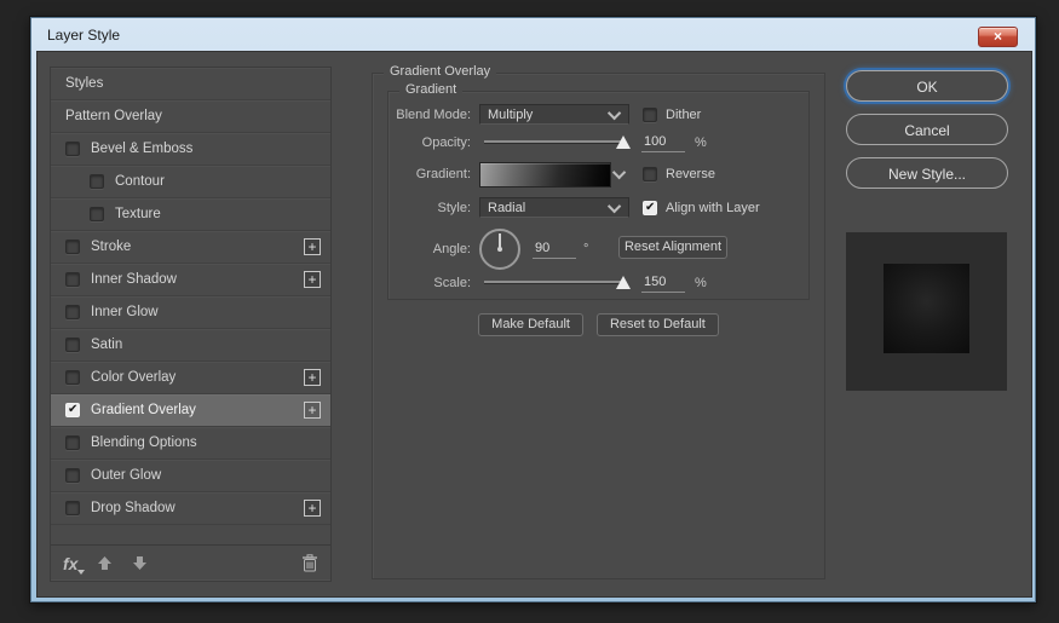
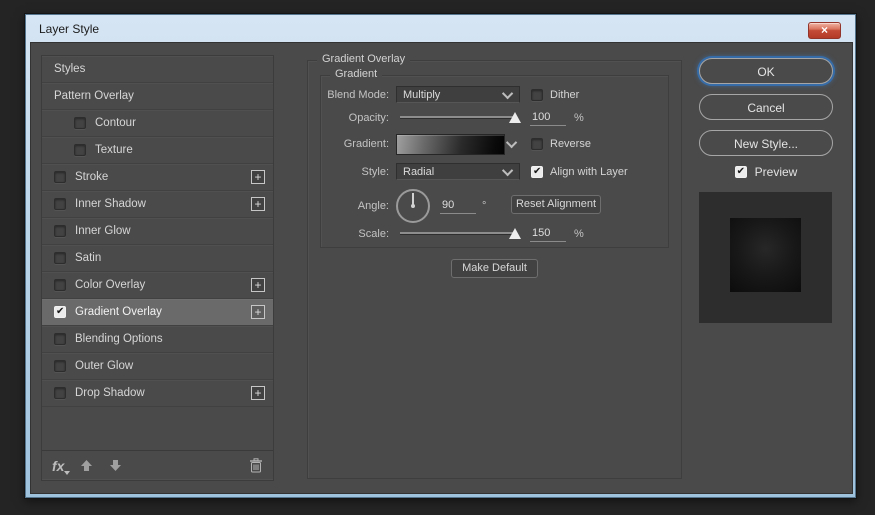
  Layer Style
  ×
  Styles
  Pattern Overlay
- Bevel & Emboss
  Contour
  Texture
  Stroke
  +
  Inner Shadow
  +
  Inner Glow
  Satin
  Color Overlay
  +
  Gradient Overlay
  +
  Blending Options
  Outer Glow
  Drop Shadow
  +
  fx
  Gradient Overlay
  Gradient
  Blend Mode:
  Multiply
  Dither
  Opacity:
  100
  %
  Gradient:
  Reverse
  Style:
  Radial
  Align with Layer
  Angle:
  90
  °
  Reset Alignment
  Scale:
  150
  %
  Make Default
- Reset to Default
  OK
  Cancel
  New Style...
+ Preview
